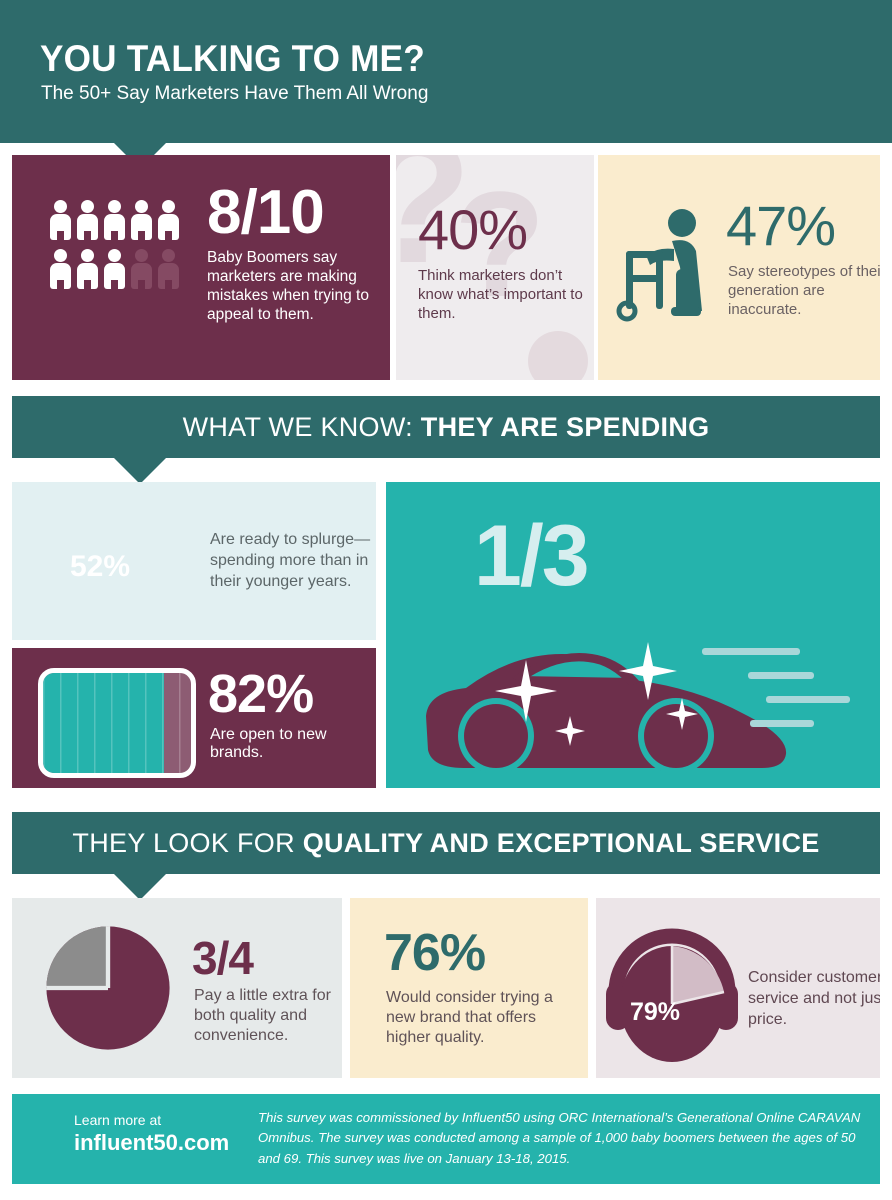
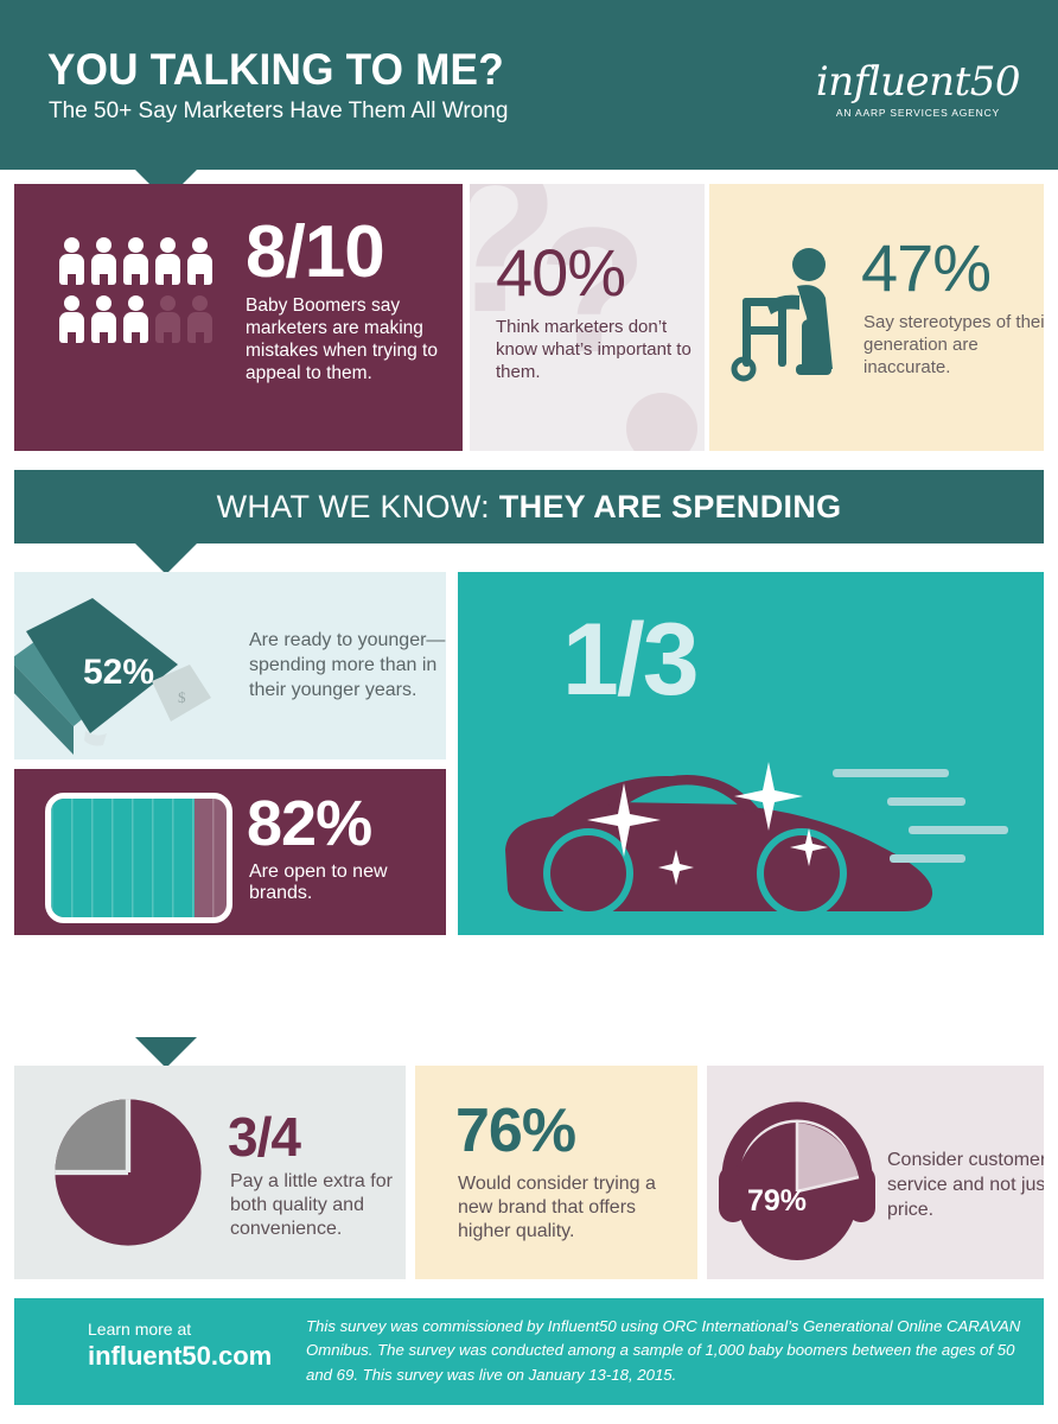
  YOU TALKING TO ME?
  The 50+ Say Marketers Have Them All Wrong
+ influent50
+ AN AARP SERVICES AGENCY
  8/10
  Baby Boomers say marketers are making mistakes when trying to appeal to them.
  ?
  ?
  40%
  Think marketers don’t know what’s important to them.
  47%
  Say stereotypes of thei generation are inaccurate.
  WHAT WE KNOW: THEY ARE SPENDING
+ $
  52%
- Are ready to splurge—spending more than in their younger years.
+ Are ready to younger—spending more than in their younger years.
  82%
  Are open to new brands.
  1/3
- THEY LOOK FOR QUALITY AND EXCEPTIONAL SERVICE
  3/4
  Pay a little extra for both quality and convenience.
  76%
  Would consider trying a new brand that offers higher quality.
  79%
  Consider customer service and not jus price.
  Learn more at
  influent50.com
  This survey was commissioned by Influent50 using ORC International’s Generational Online CARAVAN Omnibus. The survey was conducted among a sample of 1,000 baby boomers between the ages of 50 and 69. This survey was live on January 13-18, 2015.
